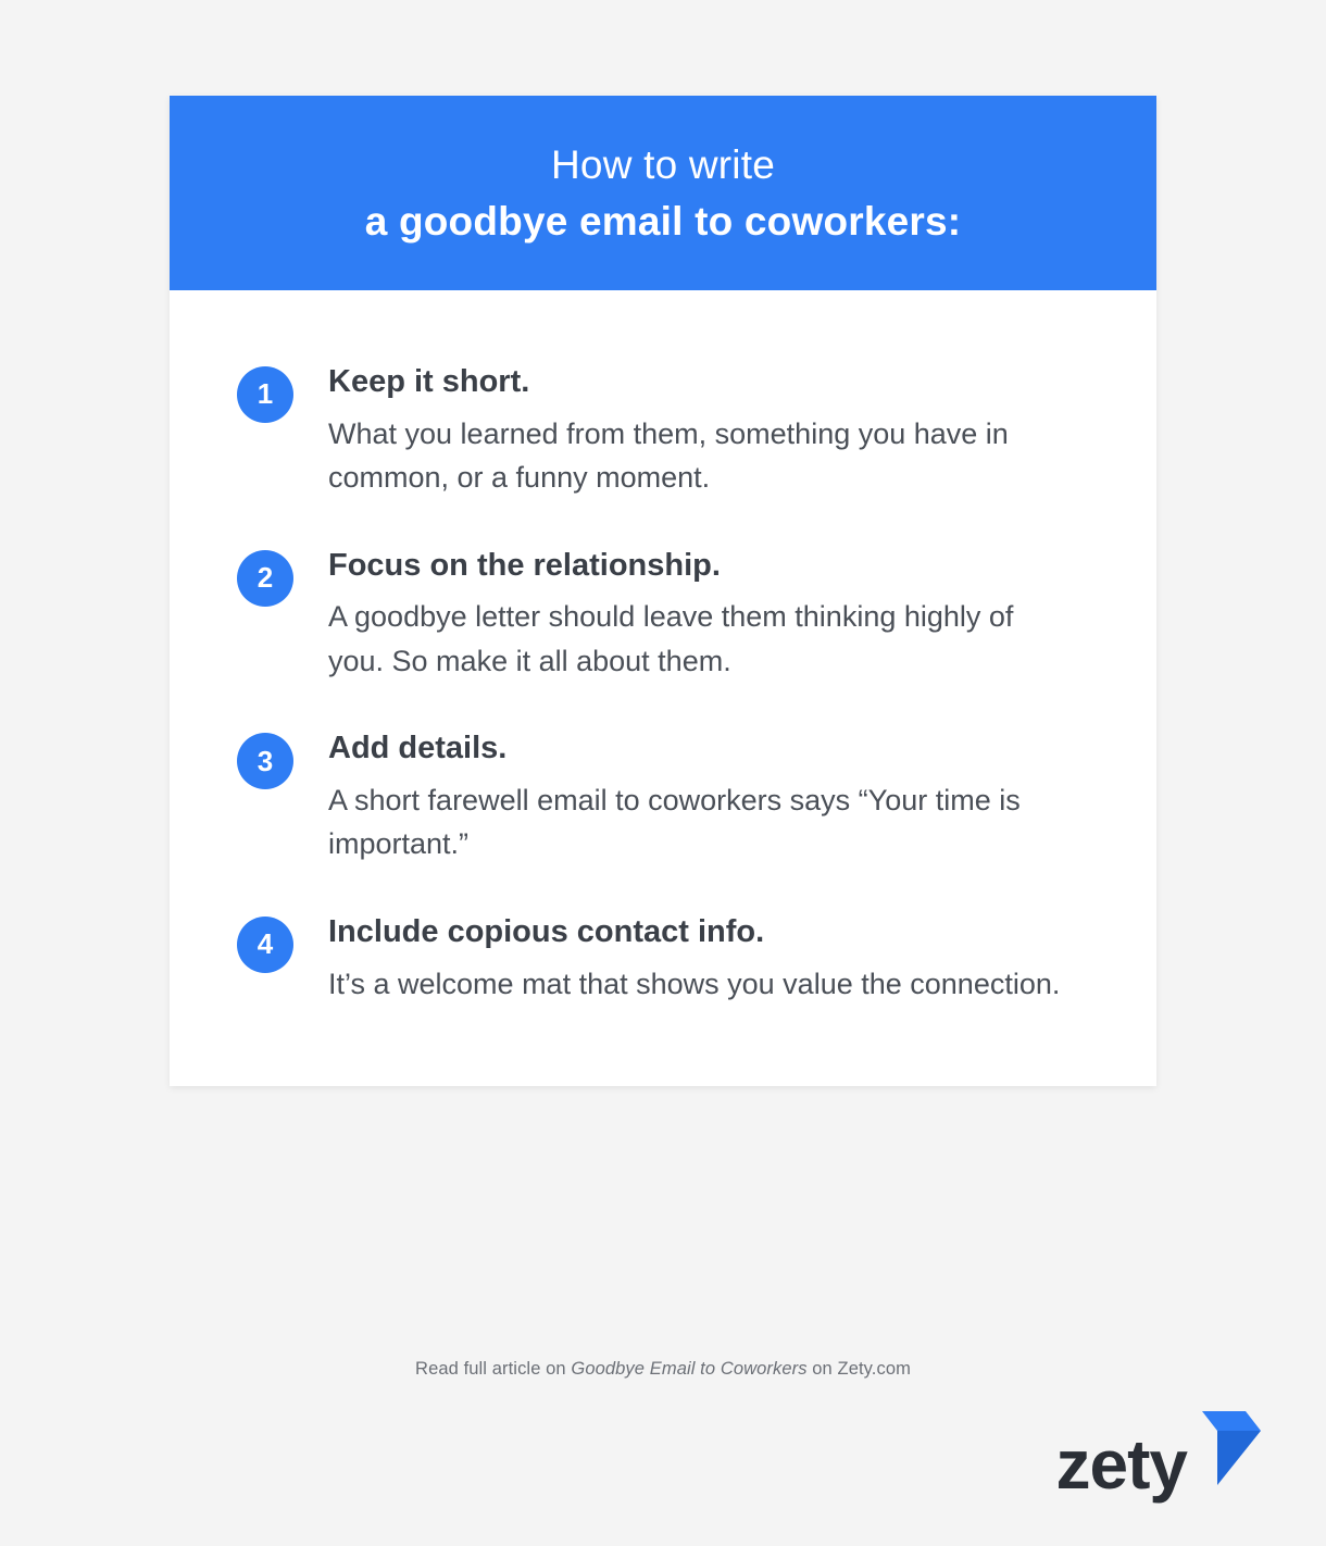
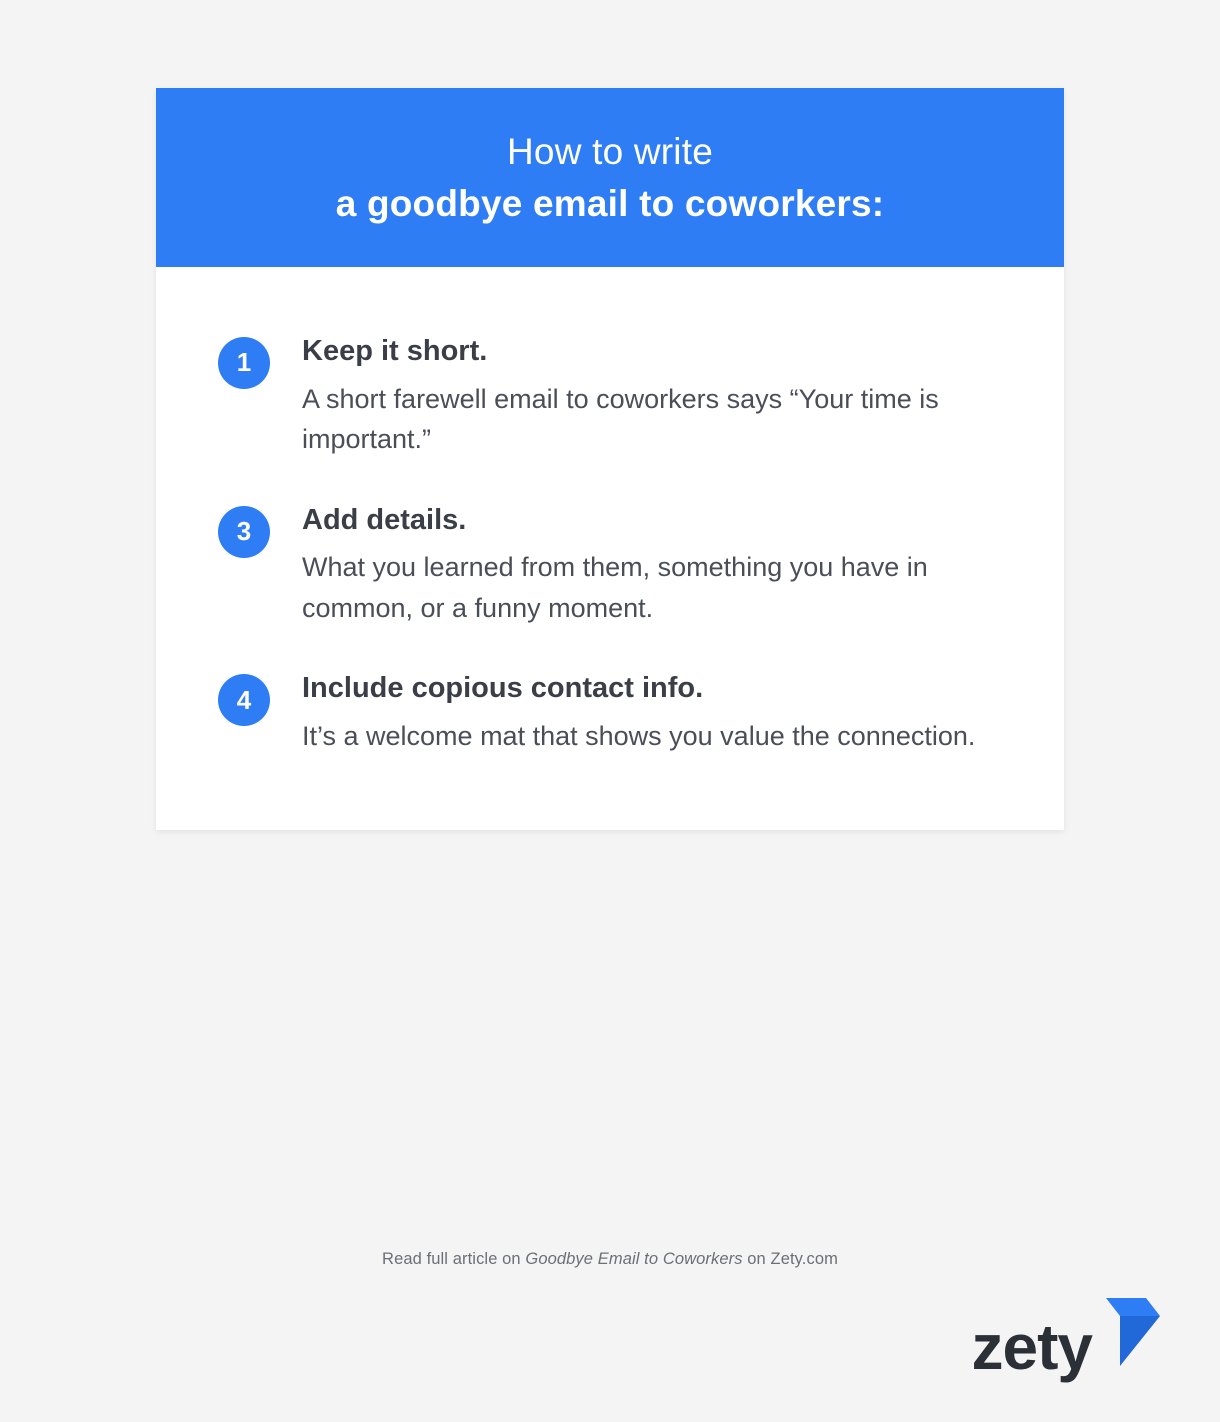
  How to write
  a goodbye email to coworkers:
  1
  Keep it short.
- What you learned from them, something you have in common, or a funny moment.
+ A short farewell email to coworkers says “Your time is important.”
- 2
- Focus on the relationship.
- A goodbye letter should leave them thinking highly of you. So make it all about them.
  3
  Add details.
- A short farewell email to coworkers says “Your time is important.”
+ What you learned from them, something you have in common, or a funny moment.
  4
  Include copious contact info.
  It’s a welcome mat that shows you value the connection.
  Read full article on Goodbye Email to Coworkers on Zety.com
  zety
